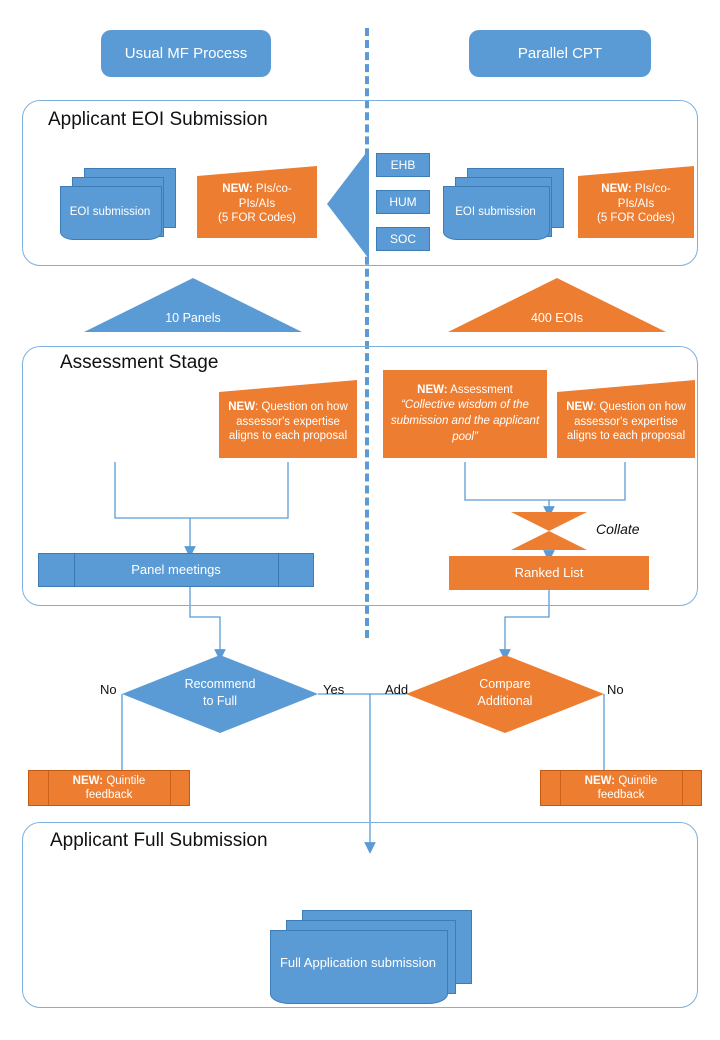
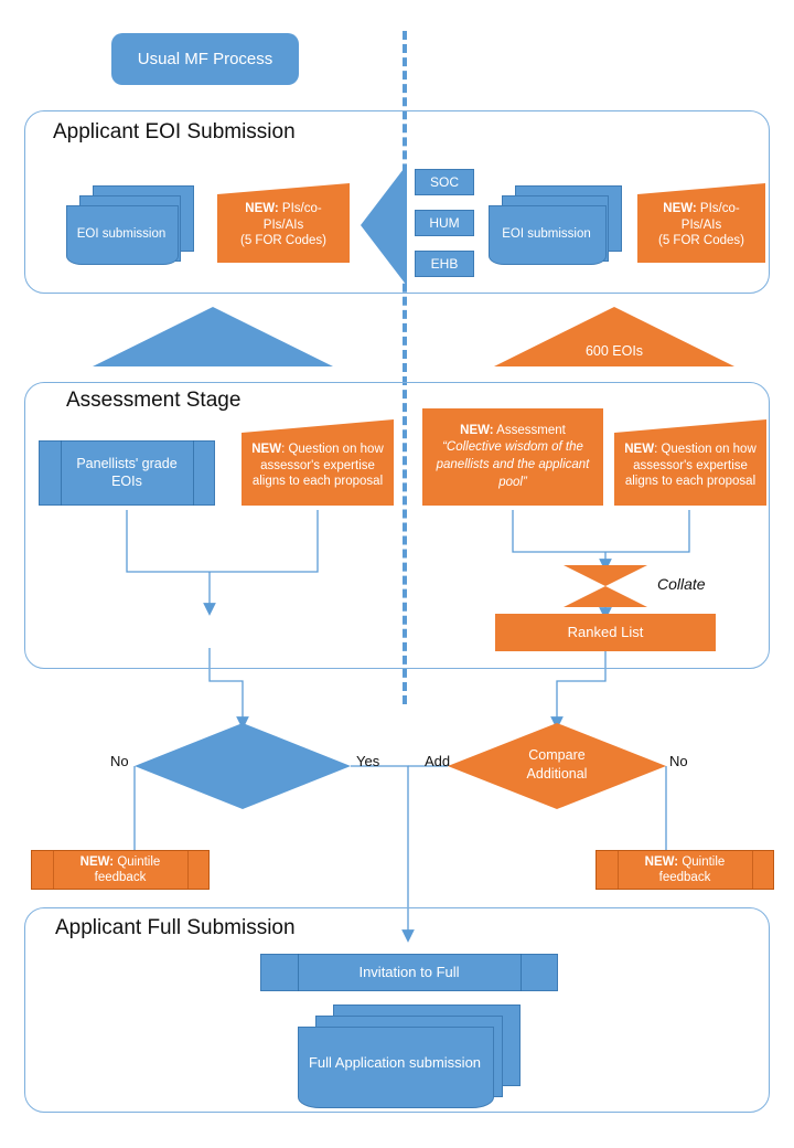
  Usual MF Process
- Parallel CPT
  Applicant EOI Submission
  EOI submission
  NEW: PIs/co-
  PIs/AIs
  (5 FOR Codes)
- EHB
+ SOC
  HUM
- SOC
+ EHB
  EOI submission
  NEW: PIs/co-
  PIs/AIs
  (5 FOR Codes)
- 10 Panels
- 400 EOIs
+ 600 EOIs
  Assessment Stage
+ Panellists' grade EOIs
  NEW: Question on how assessor's expertise aligns to each proposal
  NEW: Assessment
- “Collective wisdom of the submission and the applicant pool”
+ “Collective wisdom of the panellists and the applicant pool”
  NEW: Question on how assessor's expertise aligns to each proposal
  Collate
  Ranked List
- Panel meetings
- Recommend
- to Full
  No
  Yes
  Compare
  Additional
  Add
  No
  NEW: Quintile feedback
  NEW: Quintile feedback
  Applicant Full Submission
+ Invitation to Full
  Full Application submission
